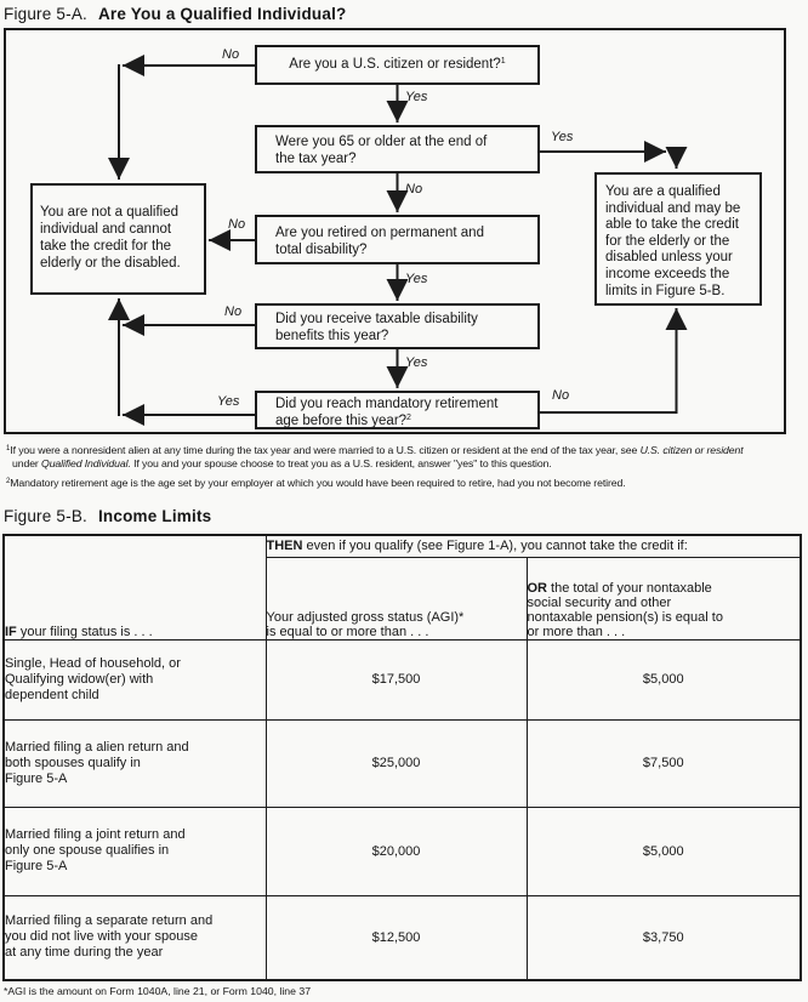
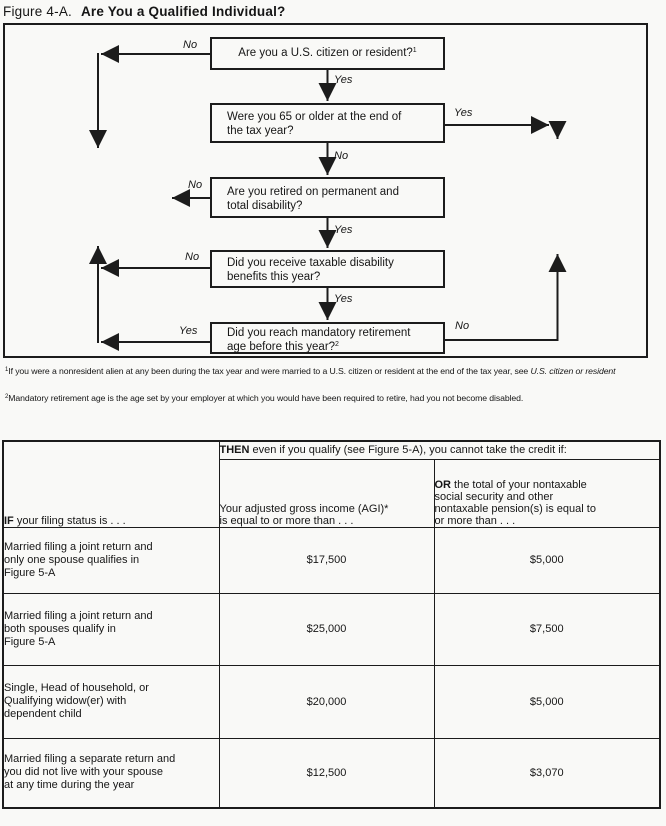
- Figure 5-A. Are You a Qualified Individual?
+ Figure 4-A. Are You a Qualified Individual?
  Are you a U.S. citizen or resident?
  Were you 65 or older at the end of
  the tax year?
  Are you retired on permanent and
  total disability?
  Did you receive taxable disability
  benefits this year?
  Did you reach mandatory retirement
  age before this year?
- You are not a qualified
- individual and cannot
- take the credit for the
- elderly or the disabled.
- You are a qualified
- individual and may be
- able to take the credit
- for the elderly or the
- disabled unless your
- income exceeds the
- limits in Figure 5-B.
  No
  Yes
  Yes
  No
  No
  Yes
  No
  Yes
  Yes
  No
- If you were a nonresident alien at any time during the tax year and were married to a U.S. citizen or resident at the end of the tax year, see U.S. citizen or resident
+ If you were a nonresident alien at any been during the tax year and were married to a U.S. citizen or resident at the end of the tax year, see U.S. citizen or resident
- under Qualified Individual. If you and your spouse choose to treat you as a U.S. resident, answer "yes" to this question.
- Mandatory retirement age is the age set by your employer at which you would have been required to retire, had you not become retired.
+ Mandatory retirement age is the age set by your employer at which you would have been required to retire, had you not become disabled.
- Figure 5-B. Income Limits
- IF your filing status is . . .	THEN even if you qualify (see Figure 1-A), you cannot take the credit if:
+ IF your filing status is . . .	THEN even if you qualify (see Figure 5-A), you cannot take the credit if:
- Your adjusted gross status (AGI)* is equal to or more than . . .	OR the total of your nontaxable social security and other nontaxable pension(s) is equal to or more than . . .
+ Your adjusted gross income (AGI)* is equal to or more than . . .	OR the total of your nontaxable social security and other nontaxable pension(s) is equal to or more than . . .
- Single, Head of household, or Qualifying widow(er) with dependent child	$17,500	$5,000
+ Married filing a joint return and only one spouse qualifies in Figure 5-A	$17,500	$5,000
- Married filing a alien return and both spouses qualify in Figure 5-A	$25,000	$7,500
+ Married filing a joint return and both spouses qualify in Figure 5-A	$25,000	$7,500
- Married filing a joint return and only one spouse qualifies in Figure 5-A	$20,000	$5,000
+ Single, Head of household, or Qualifying widow(er) with dependent child	$20,000	$5,000
- Married filing a separate return and you did not live with your spouse at any time during the year	$12,500	$3,750
+ Married filing a separate return and you did not live with your spouse at any time during the year	$12,500	$3,070
- *AGI is the amount on Form 1040A, line 21, or Form 1040, line 37
